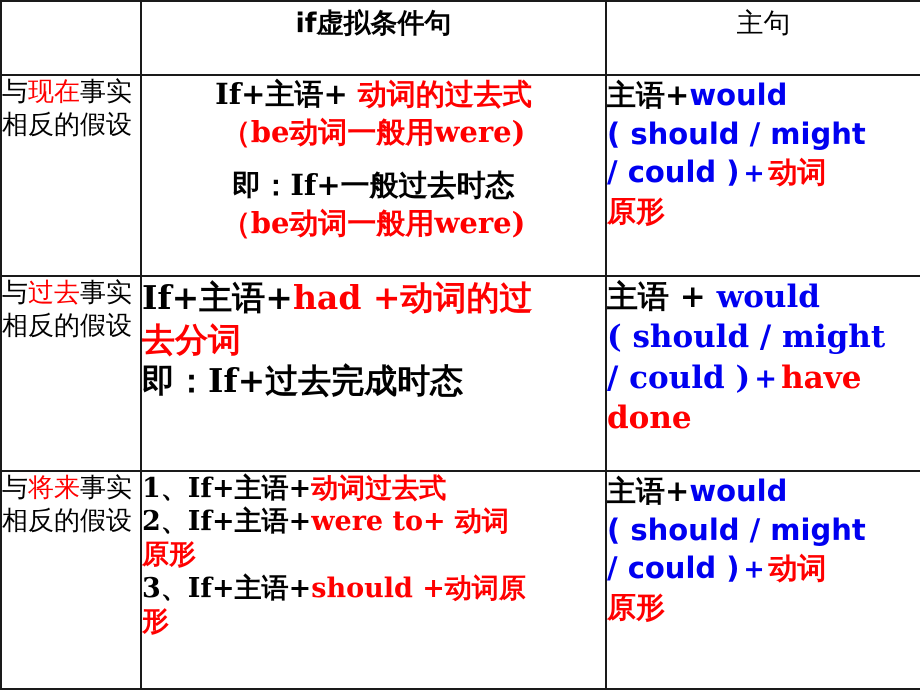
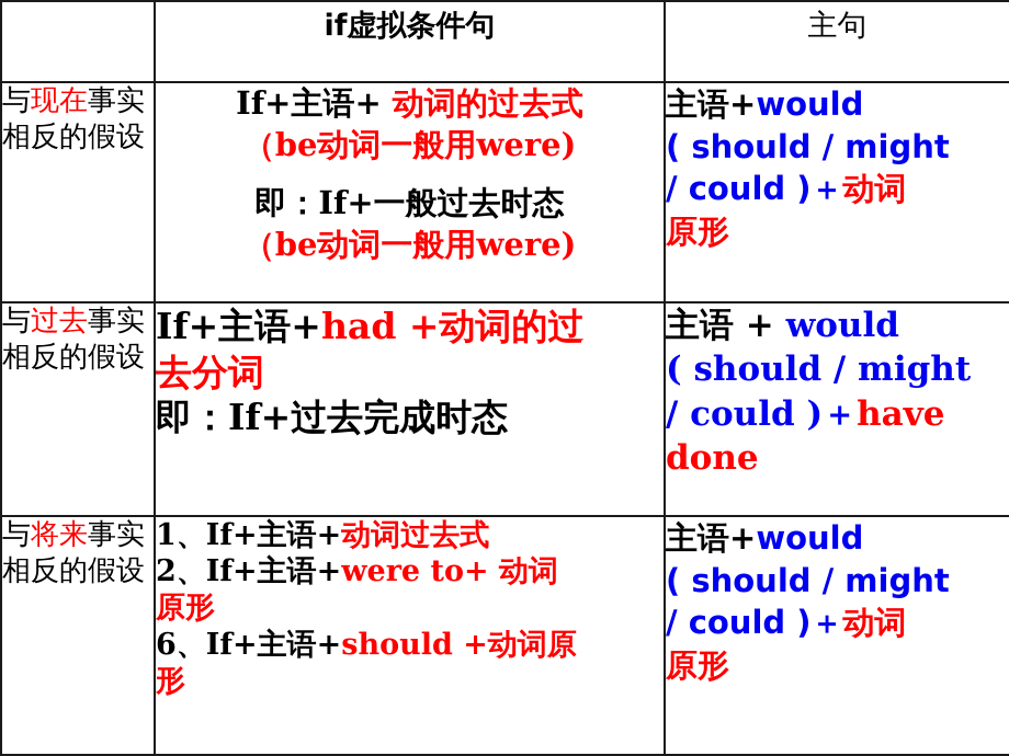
  	if虚拟条件句	主句
  与现在事实相反的假设	If+主语+ 动词的过去式 （be动词一般用were) 即：If+一般过去时态 （be动词一般用were)	主语+would ( should / might / could )＋动词 原形
  与过去事实相反的假设	If+主语+had +动词的过 去分词 即：If+过去完成时态	主语 + would ( should / might / could )＋have done
- 与将来事实相反的假设	1、If+主语+动词过去式 2、If+主语+were to+ 动词 原形 3、If+主语+should +动词原 形	主语+would ( should / might / could )＋动词 原形
+ 与将来事实相反的假设	1、If+主语+动词过去式 2、If+主语+were to+ 动词 原形 6、If+主语+should +动词原 形	主语+would ( should / might / could )＋动词 原形
